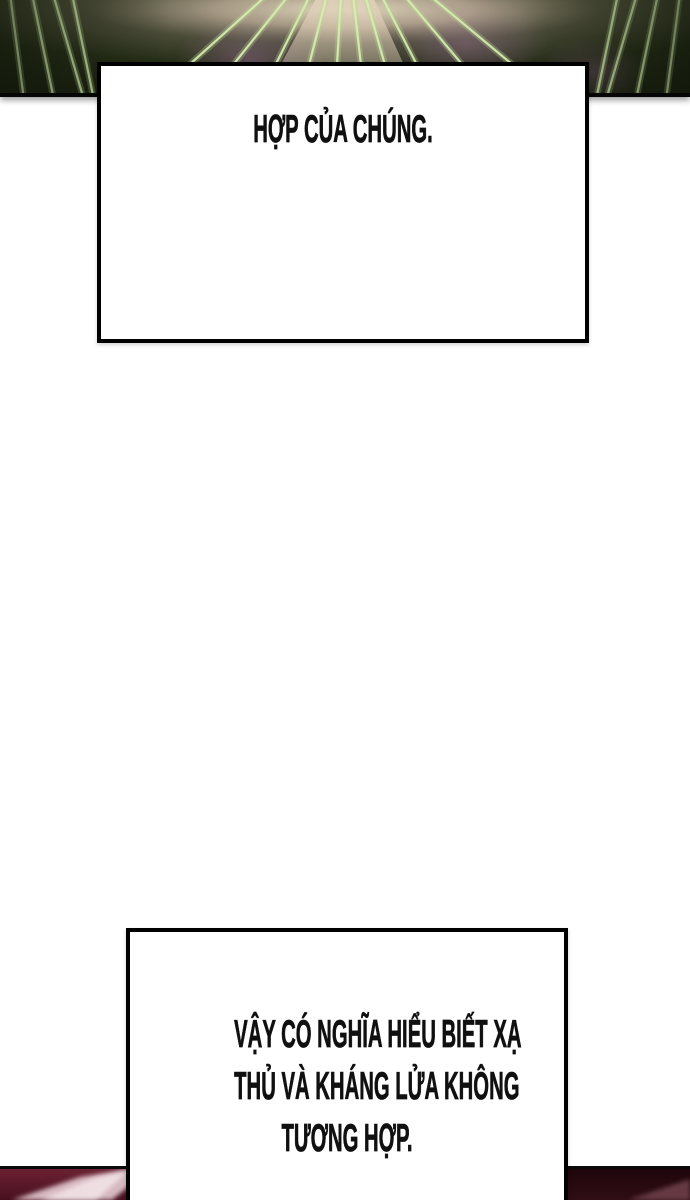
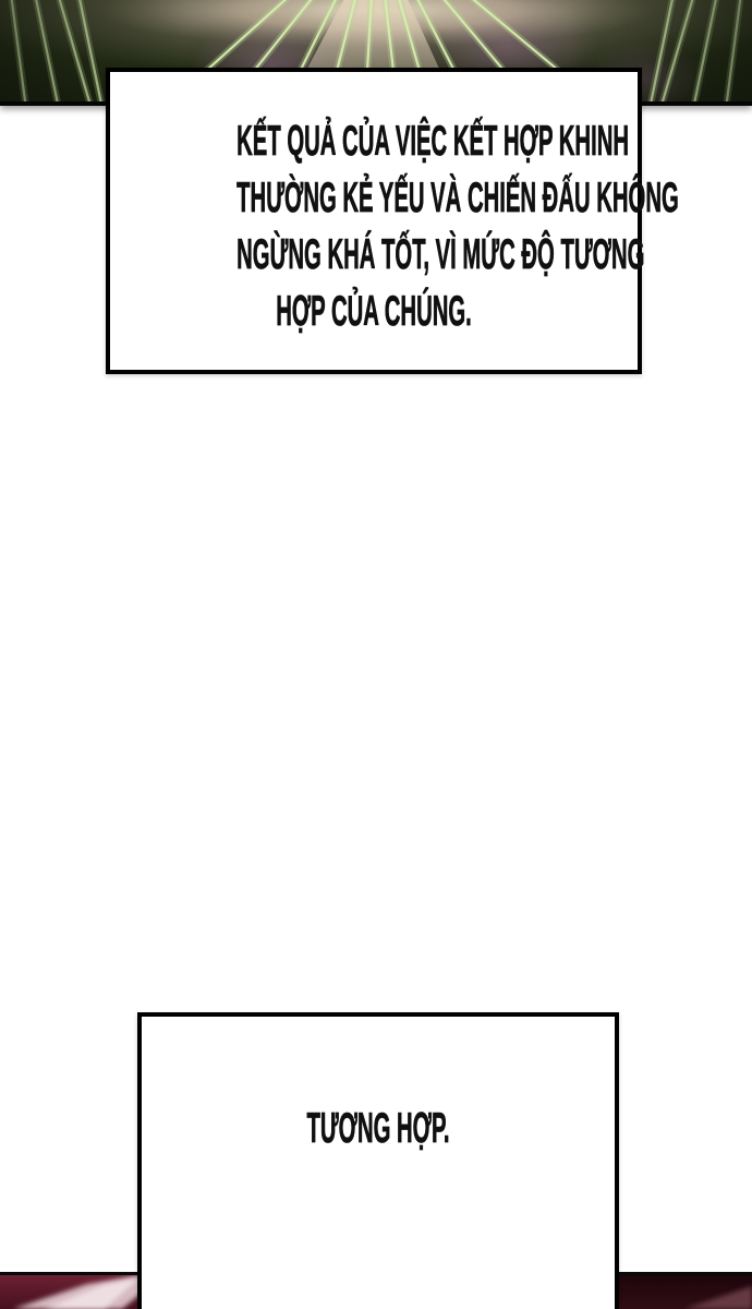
+ KẾT QUẢ CỦA VIỆC KẾT HỢP KHINH
+ THƯỜNG KẺ YẾU VÀ CHIẾN ĐẤU KHÔNG
+ NGỪNG KHÁ TỐT, VÌ MỨC ĐỘ TƯƠNG
  HỢP CỦA CHÚNG.
- VẬY CÓ NGHĨA HIỂU BIẾT XẠ
- THỦ VÀ KHÁNG LỬA KHÔNG
  TƯƠNG HỢP.
